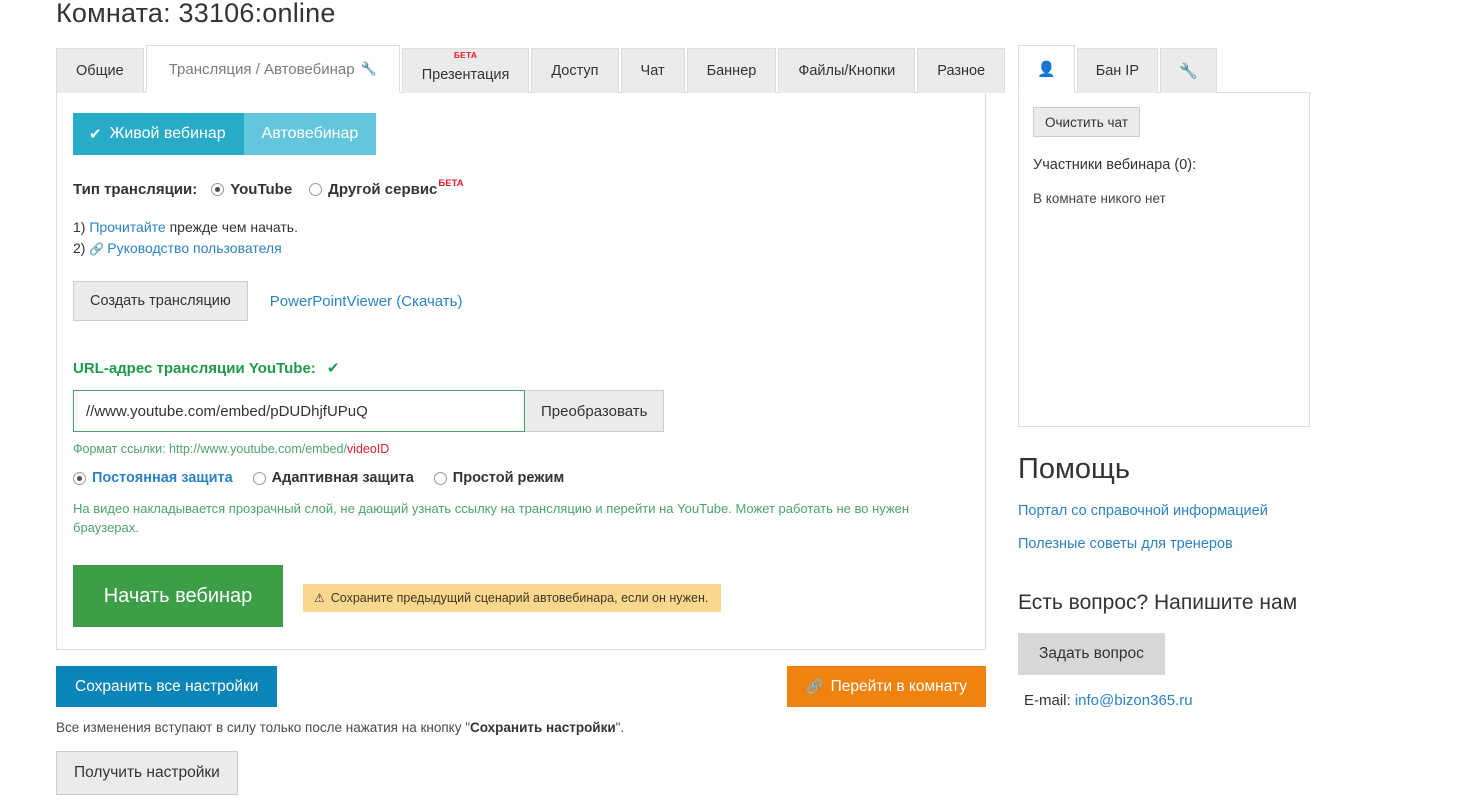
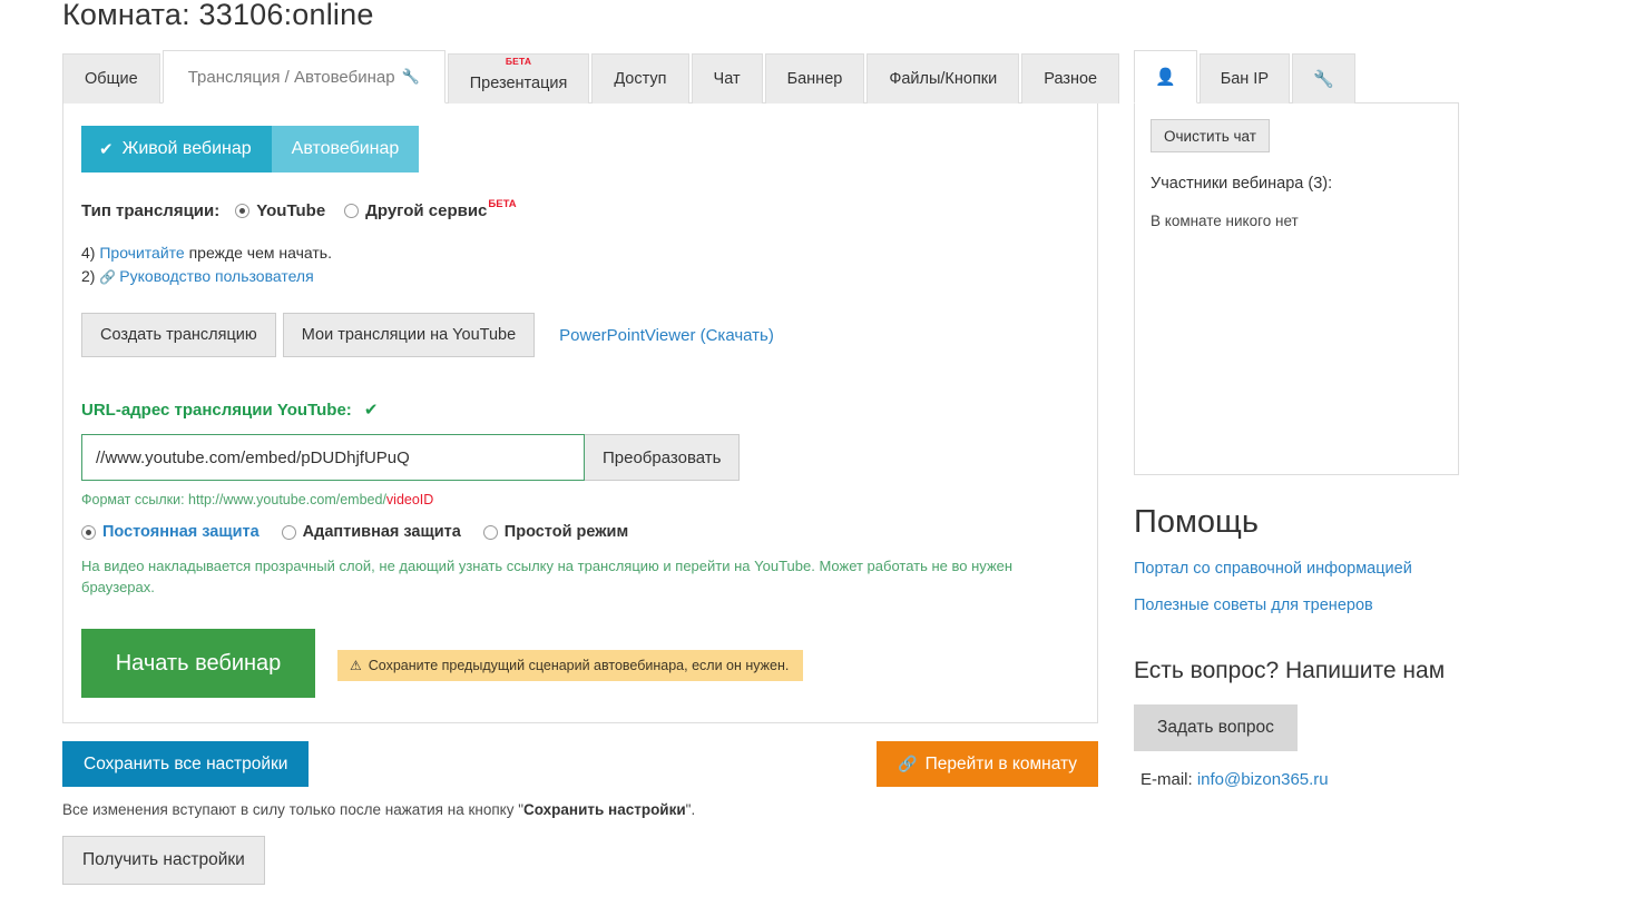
  Комната: 33106:online
  Общие
  Трансляция / Автовебинар
  🔧
  БЕТА
  Презентация
  Доступ
  Чат
  Баннер
  Файлы/Кнопки
  Разное
  ✔
  Живой вебинар
  Автовебинар
  Тип трансляции:
  YouTube
  Другой сервис
  БЕТА
- 1) Прочитайте прежде чем начать.
+ 4) Прочитайте прежде чем начать.
  2) 🔗 Руководство пользователя
  Создать трансляцию
+ Мои трансляции на YouTube
  PowerPointViewer (Скачать)
  URL-адрес трансляции YouTube:
  ✔
  //www.youtube.com/embed/pDUDhjfUPuQ
  Преобразовать
  Формат ссылки: http://www.youtube.com/embed/videoID
  Постоянная защита
  Адаптивная защита
  Простой режим
  На видео накладывается прозрачный слой, не дающий узнать ссылку на трансляцию и перейти на YouTube. Может работать не во нужен браузерах.
  Начать вебинар
  ⚠
  Сохраните предыдущий сценарий автовебинара, если он нужен.
  Сохранить все настройки
  🔗
  Перейти в комнату
  Все изменения вступают в силу только после нажатия на кнопку "Сохранить настройки".
  Получить настройки
  👤
  Бан IP
  🔧
  Очистить чат
- Участники вебинара (0):
+ Участники вебинара (3):
  В комнате никого нет
  Помощь
  Портал со справочной информацией
  Полезные советы для тренеров
  Есть вопрос? Напишите нам
  Задать вопрос
  E-mail: info@bizon365.ru
